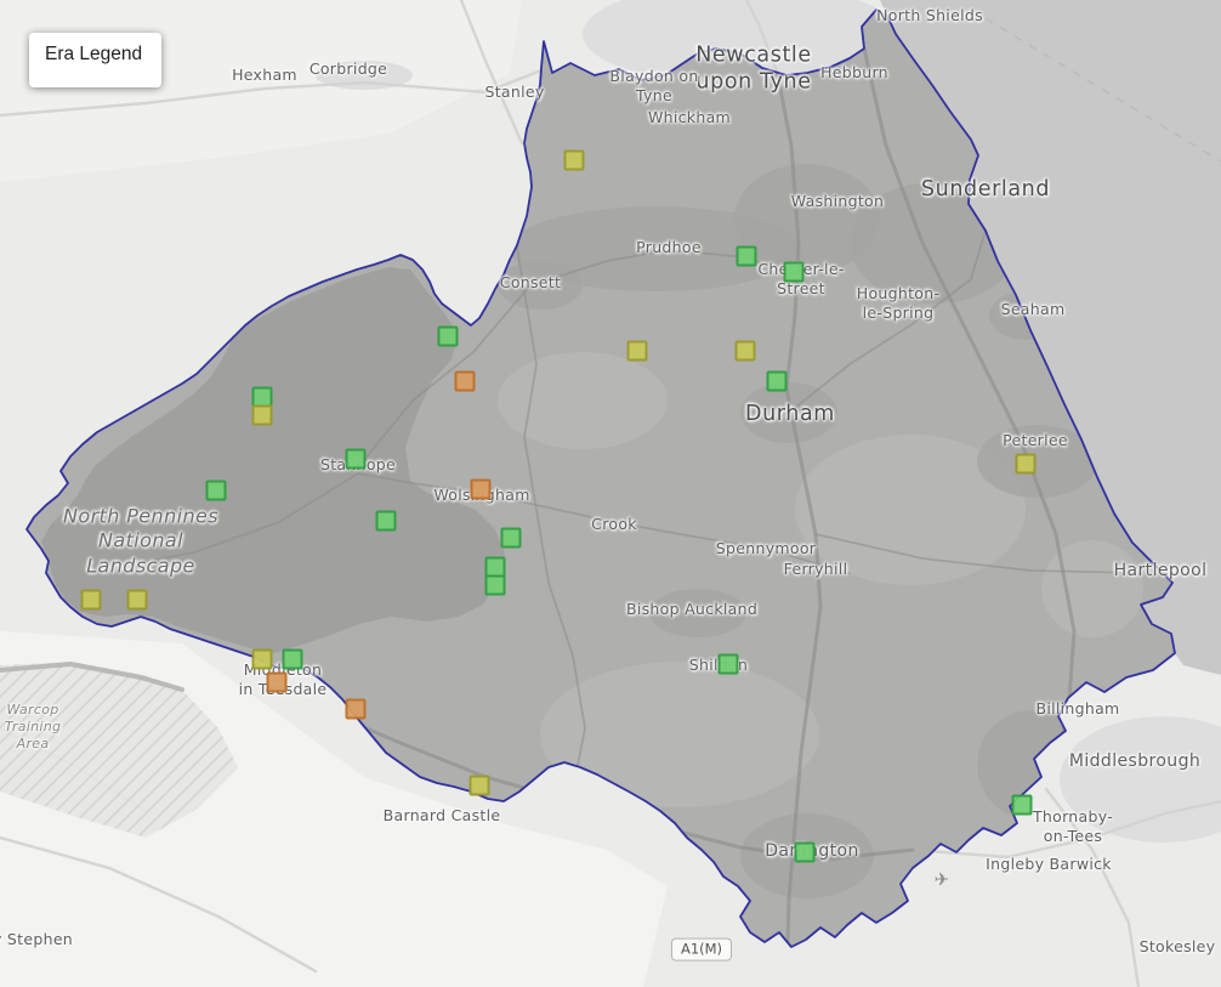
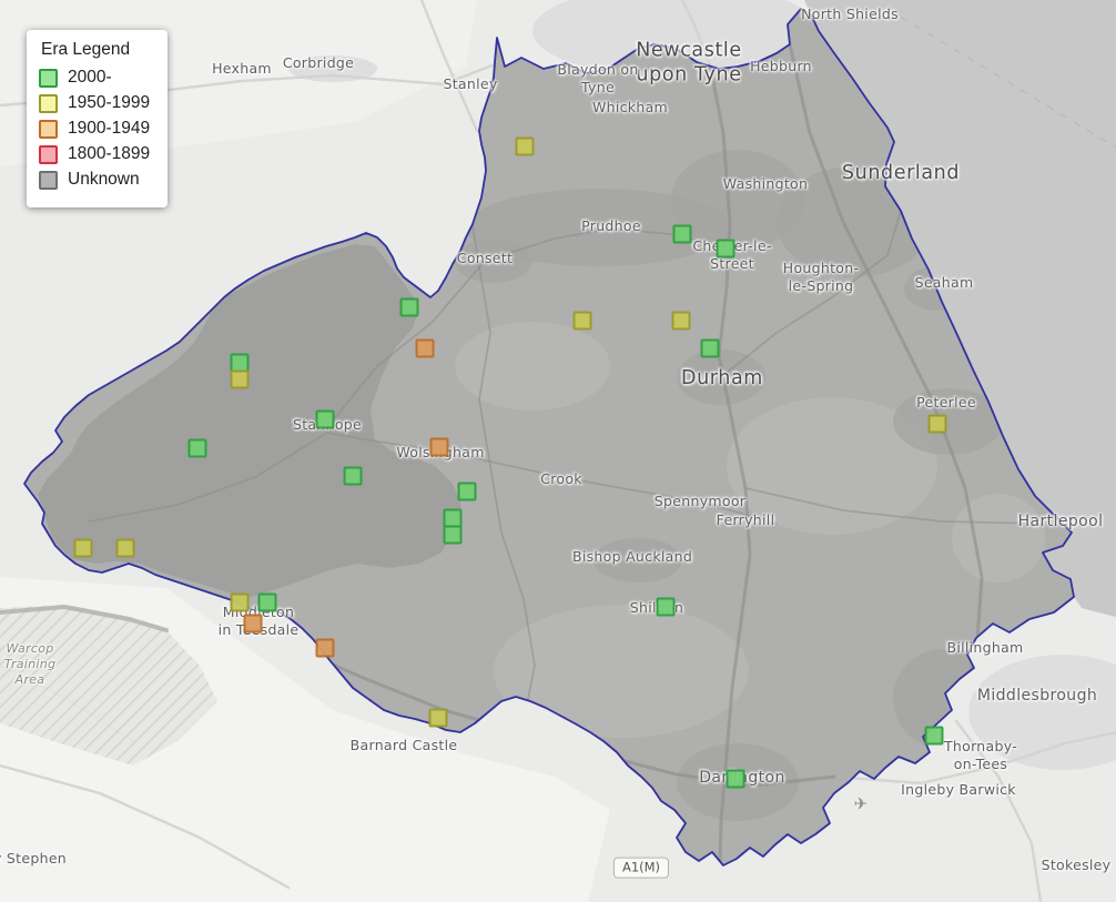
  North Shields
  Newcastle
  upon Tyne
  Hexham
  Corbridge
  Stanley
  Blaydon on
  Tyne
  Whickham
  Hebburn
  Sunderland
  Washington
  Prudhoe
  Cher-le-
  Street
  Consett
  Houghton-
  le-Spring
  Seaham
  Durham
  Peterlee
  Staope
  Wolsham
  Crook
- North Pennines
- National
- Landscape
  Spennymoor
  Ferryhill
  Hartlepool
  Bishop Auckland
  Shiln
  Middleton
  in Tsdale
  Billingham
  Warcop
  Training
  Area
  Middlesbrough
  Barnard Castle
  Thornaby-
  on-Tees
  Dargton
  Ingleby Barwick
  ✈
  Stephen
  Stokesley
  A1(M)
  Era Legend
+ 2000-
+ 1950-1999
+ 1900-1949
+ 1800-1899
+ Unknown
